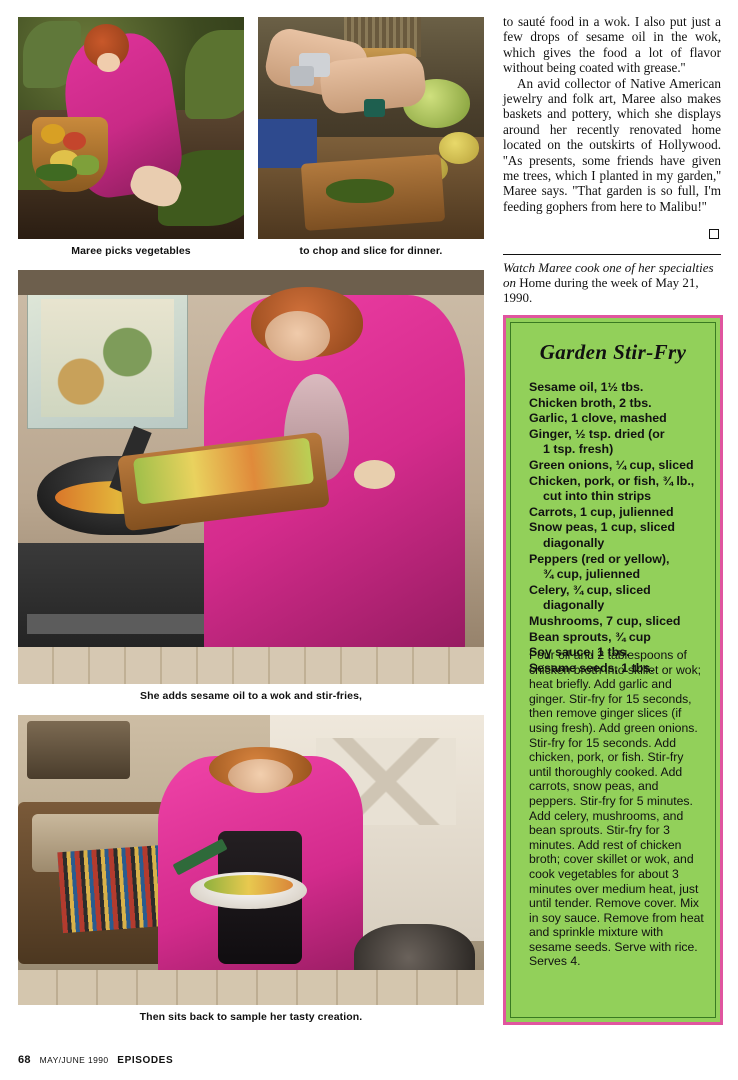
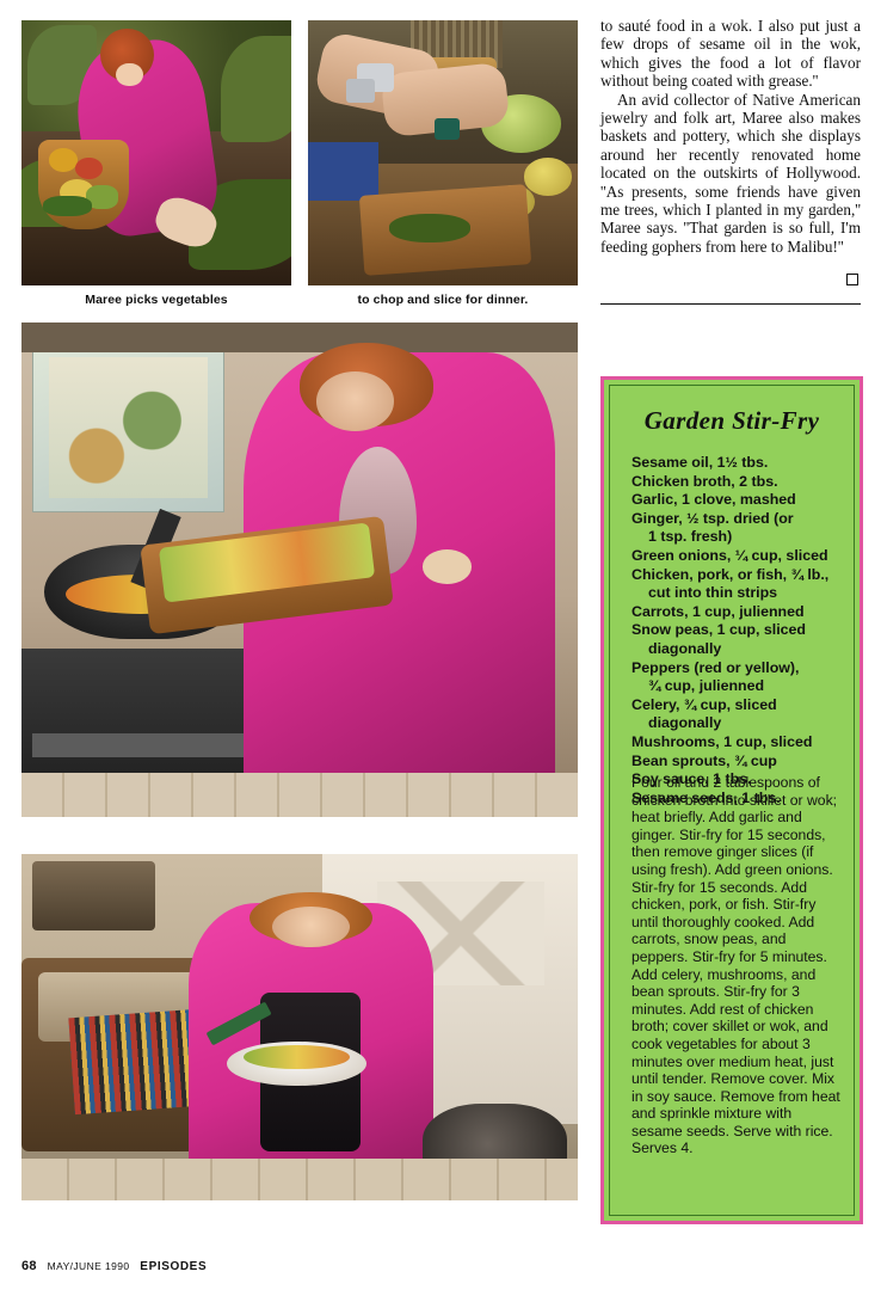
  Maree picks vegetables
  to chop and slice for dinner.
  to sauté food in a wok. I also put just a few drops of sesame oil in the wok, which gives the food a lot of flavor without being coated with grease.''
  An avid collector of Native American jewelry and folk art, Maree also makes baskets and pottery, which she displays around her recently renovated home located on the outskirts of Hollywood. ''As presents, some friends have given me trees, which I planted in my garden,'' Maree says. ''That garden is so full, I'm feeding gophers from here to Malibu!''
- Watch Maree cook one of her specialties on Home during the week of May 21, 1990.
- She adds sesame oil to a wok and stir-fries,
- Then sits back to sample her tasty creation.
  Garden Stir-Fry
  Sesame oil, 1½ tbs.
  Chicken broth, 2 tbs.
  Garlic, 1 clove, mashed
  Ginger, ½ tsp. dried (or
  1 tsp. fresh)
  Green onions, ¼ cup, sliced
  Chicken, pork, or fish, ¾ lb.,
  cut into thin strips
  Carrots, 1 cup, julienned
  Snow peas, 1 cup, sliced
  diagonally
  Peppers (red or yellow),
  ¾ cup, julienned
  Celery, ¾ cup, sliced
  diagonally
- Mushrooms, 7 cup, sliced
+ Mushrooms, 1 cup, sliced
  Bean sprouts, ¾ cup
  Soy sauce, 1 tbs.
  Sesame seeds, 1 tbs.
  Pour oil and 2 tablespoons of chicken broth into skillet or wok; heat briefly. Add garlic and ginger. Stir-fry for 15 seconds, then remove ginger slices (if using fresh). Add green onions. Stir-fry for 15 seconds. Add chicken, pork, or fish. Stir-fry until thoroughly cooked. Add carrots, snow peas, and peppers. Stir-fry for 5 minutes. Add celery, mushrooms, and bean sprouts. Stir-fry for 3 minutes. Add rest of chicken broth; cover skillet or wok, and cook vegetables for about 3 minutes over medium heat, just until tender. Remove cover. Mix in soy sauce. Remove from heat and sprinkle mixture with sesame seeds. Serve with rice. Serves 4.
  68 MAY/JUNE 1990 EPISODES
